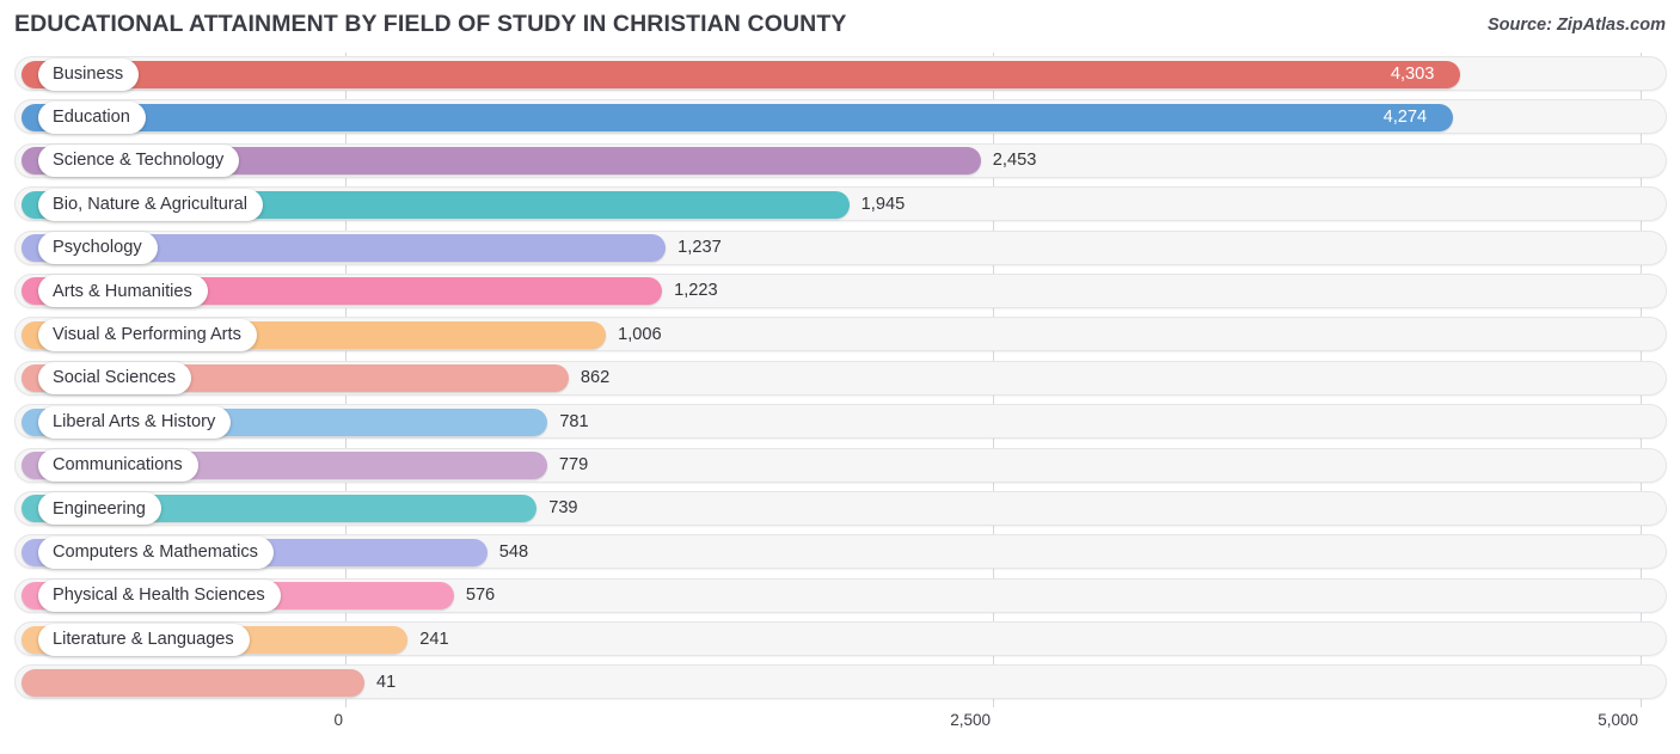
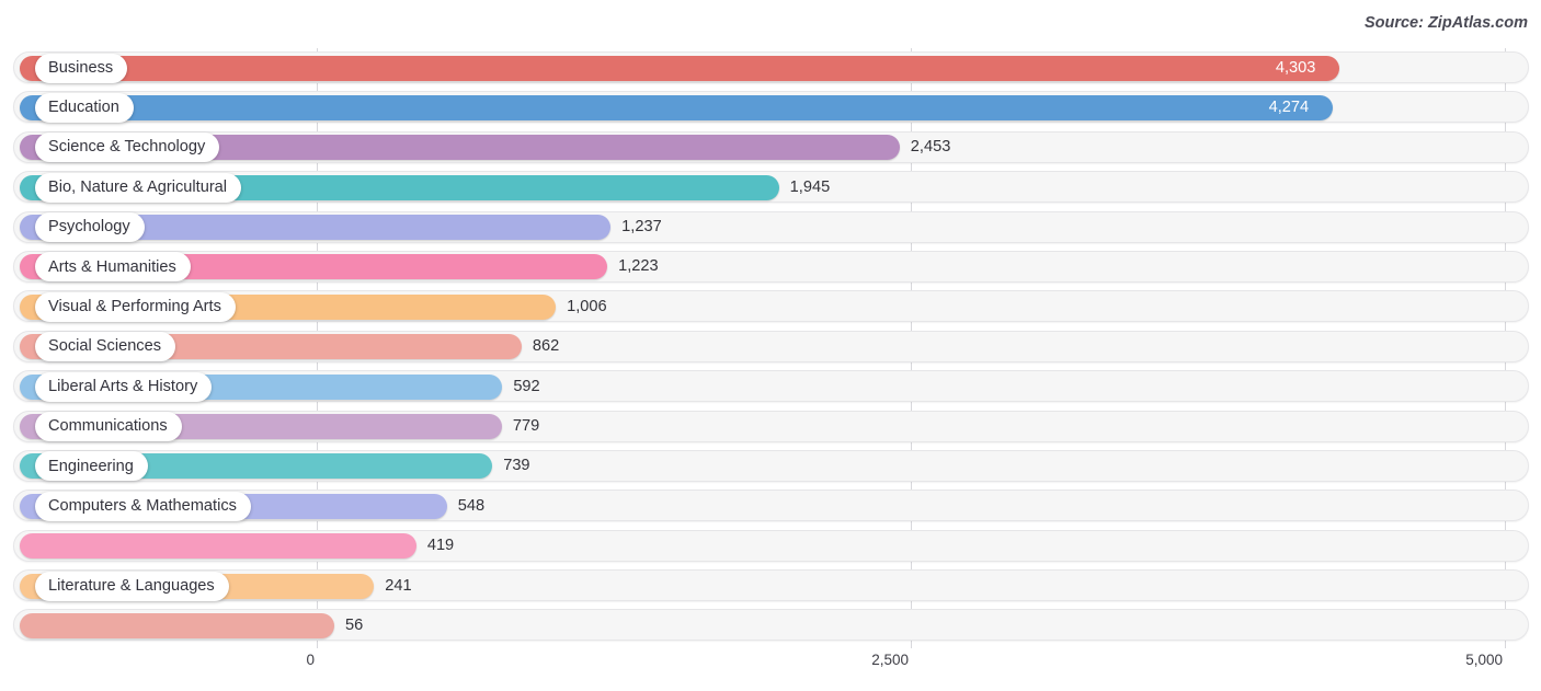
- EDUCATIONAL ATTAINMENT BY FIELD OF STUDY IN CHRISTIAN COUNTY
  Source: ZipAtlas.com
  Business
  4,303
  Education
  4,274
  Science & Technology
  2,453
  Bio, Nature & Agricultural
  1,945
  Psychology
  1,237
  Arts & Humanities
  1,223
  Visual & Performing Arts
  1,006
  Social Sciences
  862
  Liberal Arts & History
- 781
+ 592
  Communications
  779
  Engineering
  739
  Computers & Mathematics
  548
- Physical & Health Sciences
- 576
+ 419
  Literature & Languages
  241
- 41
+ 56
  0
  2,500
  5,000
